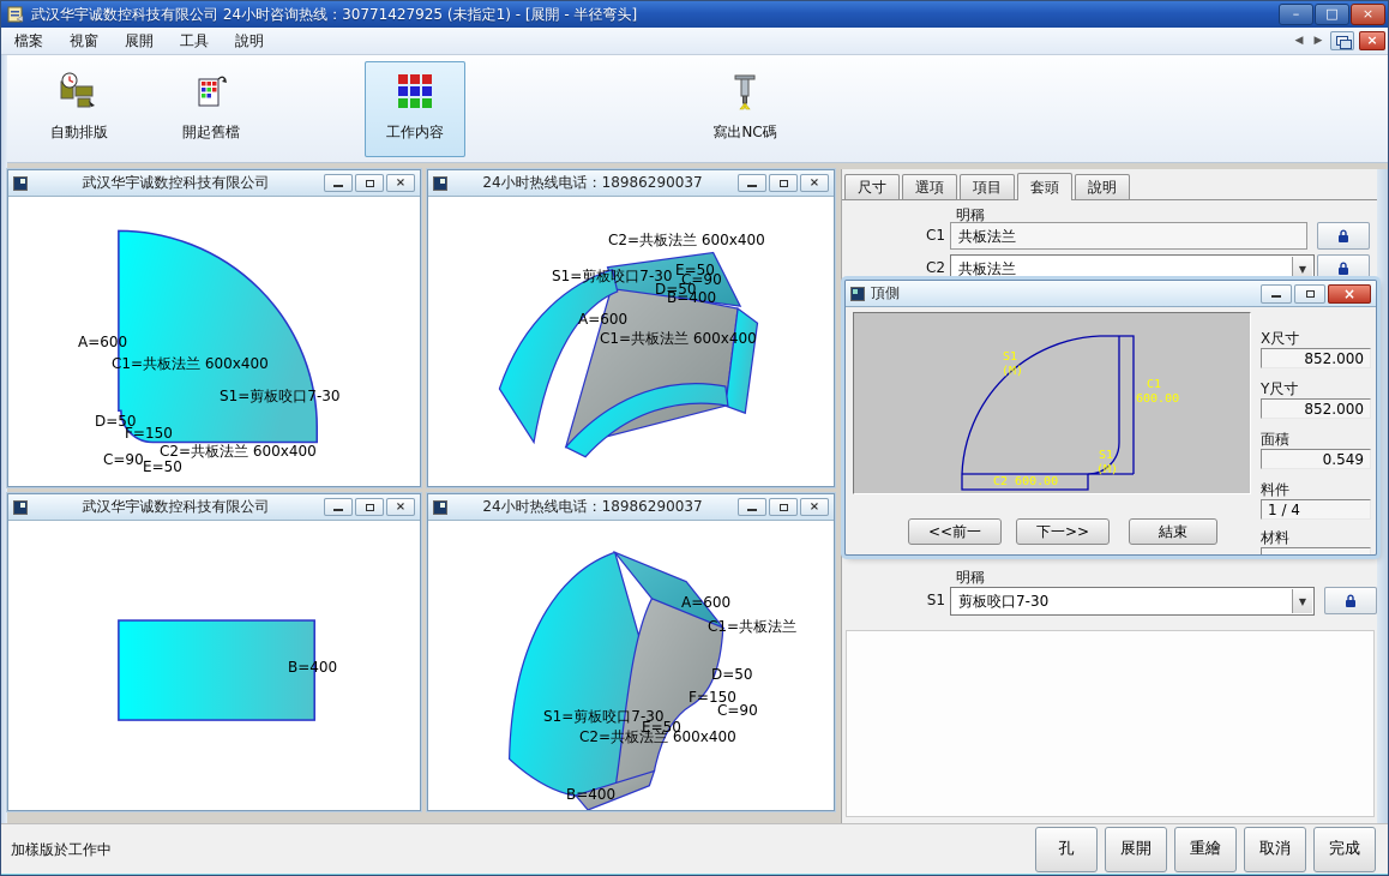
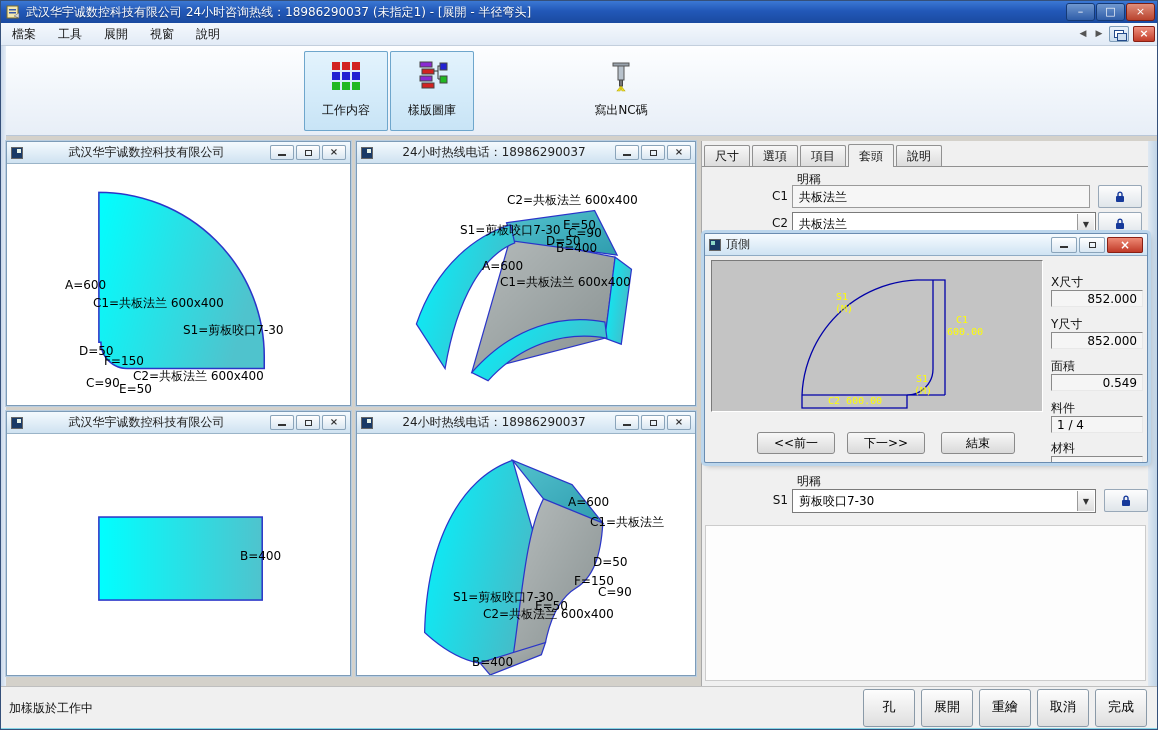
- 武汉华宇诚数控科技有限公司 24小时咨询热线：30771427925 (未指定1) - [展開 - 半径弯头]
+ 武汉华宇诚数控科技有限公司 24小时咨询热线：18986290037 (未指定1) - [展開 - 半径弯头]
  –
  □
  ×
  檔案
- 視窗
+ 工具
  展開
- 工具
+ 視窗
  說明
  ◀
  ▶
  ×
- 自動排版
- 開起舊檔
  工作内容
+ 樣版圖庫
  寫出NC碼
  武汉华宇诚数控科技有限公司
  ×
  A=600
  C1=共板法兰 600x400
  S1=剪板咬口7-30
  D=50
  F=150
  C2=共板法兰 600x400
  C=90
  E=50
  24小时热线电话：18986290037
  ×
  C2=共板法兰 600x400
  S1=剪板咬口7-30
  E=50
  C=90
  D=50
  B=400
  A=600
  C1=共板法兰 600x400
  武汉华宇诚数控科技有限公司
  ×
  B=400
  24小时热线电话：18986290037
  ×
  A=600
  C1=共板法兰
  D=50
  F=150
  C=90
  S1=剪板咬口7-30
  E=50
  C2=共板法兰 600x400
  B=400
  尺寸
  選項
  項目
  套頭
  說明
  明稱
  C1
  共板法兰
  C2
  共板法兰
  ▼
  明稱
  S1
  剪板咬口7-30
  ▼
  頂側
  ×
  S1
  (M)
  C1
  600.00
  S1
  (M)
  C2 600.00
  X尺寸
  852.000
  Y尺寸
  852.000
  面積
  0.549
  料件
  1 / 4
  材料
  <<前一
  下一>>
  結束
  加樣版於工作中
  孔
  展開
  重繪
  取消
  完成
